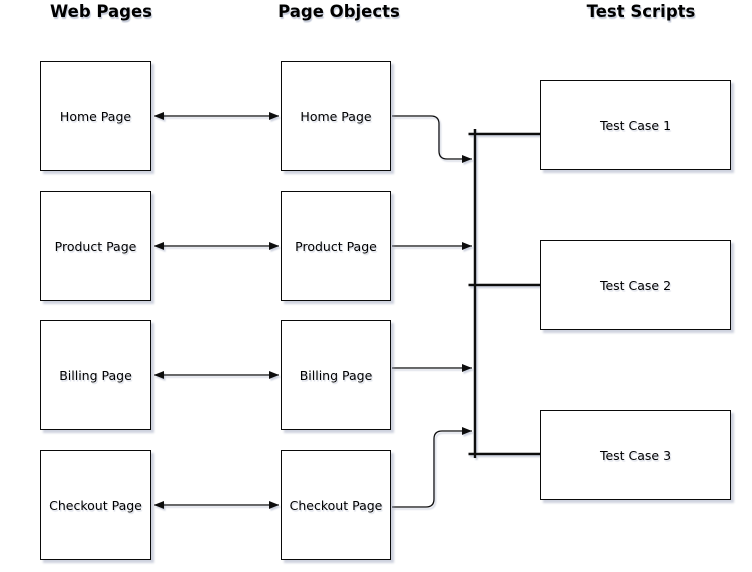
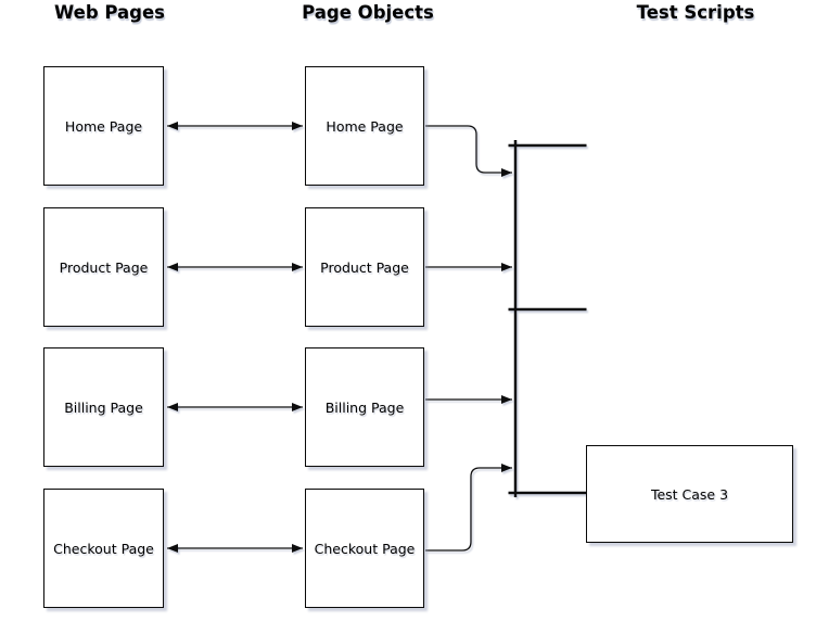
  Web Pages
  Page Objects
  Test Scripts
  Home Page
  Product Page
  Billing Page
  Checkout Page
  Home Page
  Product Page
  Billing Page
  Checkout Page
- Test Case 1
- Test Case 2
  Test Case 3
